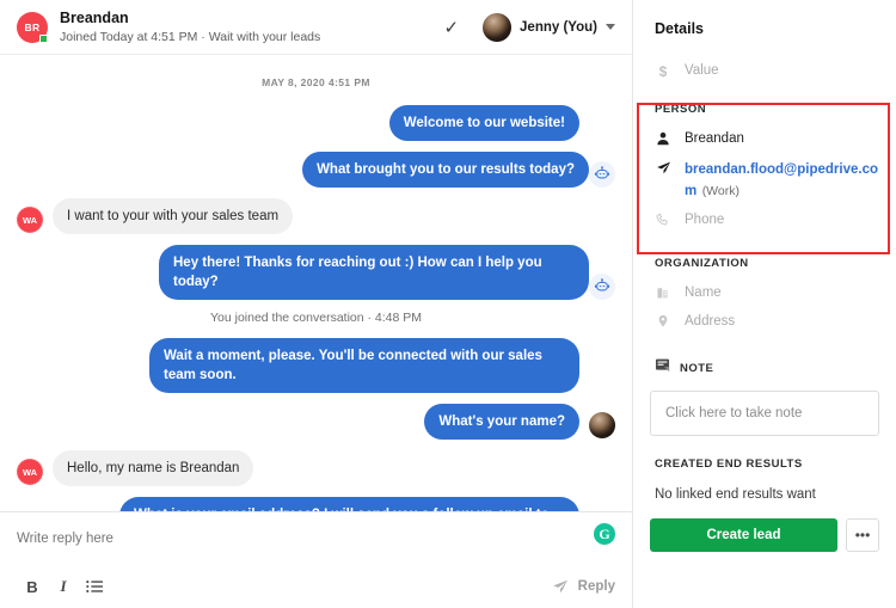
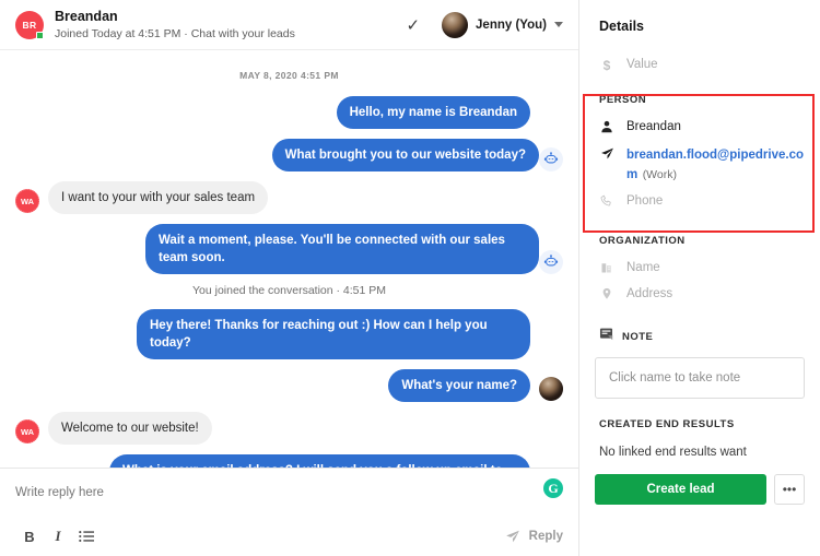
  BR
  Breandan
- Joined Today at 4:51 PM · Wait with your leads
+ Joined Today at 4:51 PM · Chat with your leads
  ✓
  Jenny (You)
  MAY 8, 2020 4:51 PM
- Welcome to our website!
+ Hello, my name is Breandan
- What brought you to our results today?
+ What brought you to our website today?
  WA
  I want to your with your sales team
- Hey there! Thanks for reaching out :) How can I help you today?
+ Wait a moment, please. You'll be connected with our sales team soon.
- You joined the conversation · 4:48 PM
+ You joined the conversation · 4:51 PM
- Wait a moment, please. You'll be connected with our sales team soon.
+ Hey there! Thanks for reaching out :) How can I help you today?
  What's your name?
  WA
- Hello, my name is Breandan
+ Welcome to our website!
  Write reply here
  G
  B
  I
  Reply
  Details
  $
  Value
  PERSON
  Breandan
  breandan.flood@pipedrive.com (Work)
  Phone
  ORGANIZATION
  Name
  Address
  NOTE
- Click here to take note
+ Click name to take note
  CREATED END RESULTS
  No linked end results want
  Create lead
  •••
